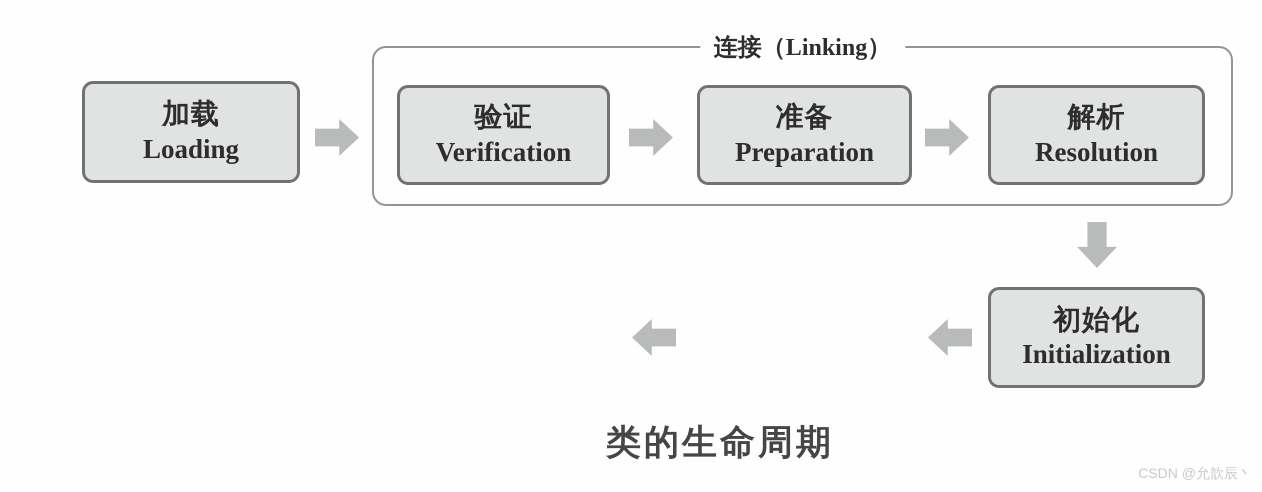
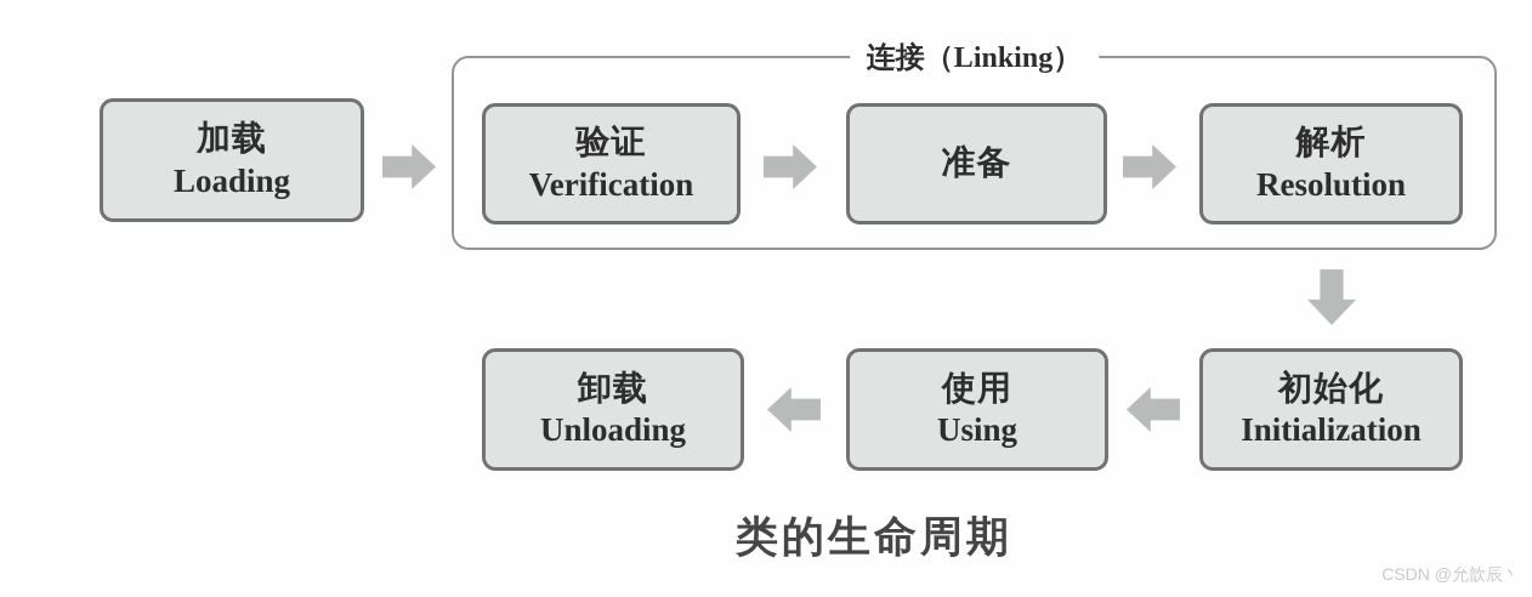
  加载
  Loading
  连接（Linking）
  验证
  Verification
  准备
- Preparation
  解析
  Resolution
  初始化
  Initialization
+ 使用
+ Using
+ 卸载
+ Unloading
  类的生命周期
  CSDN @允歆辰丶
